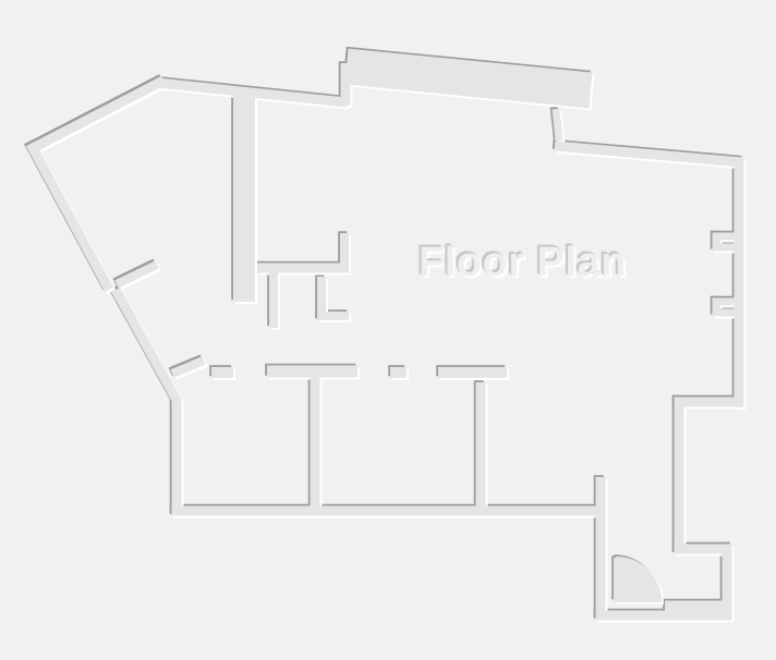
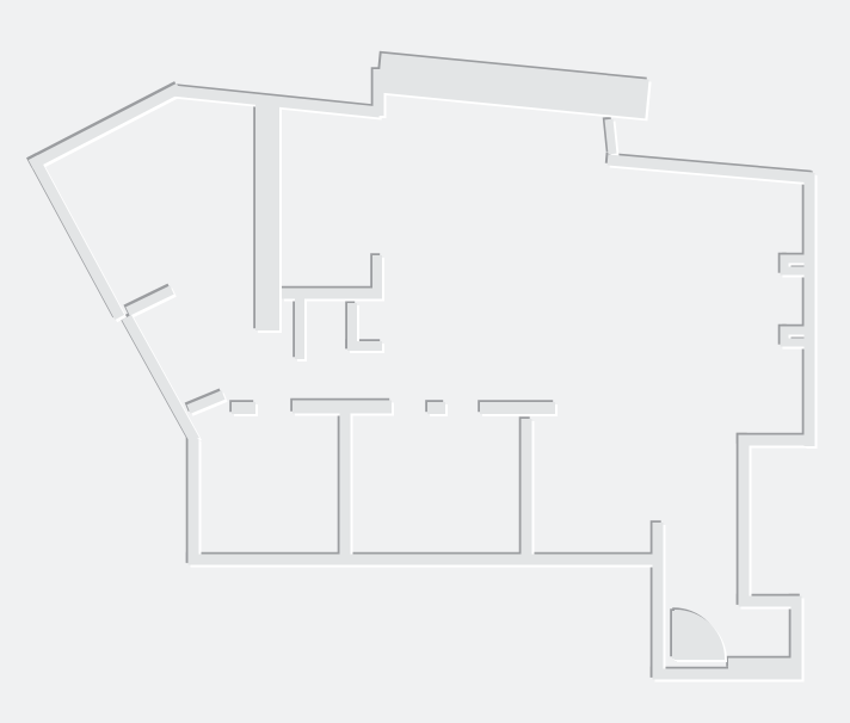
- Floor Plan
